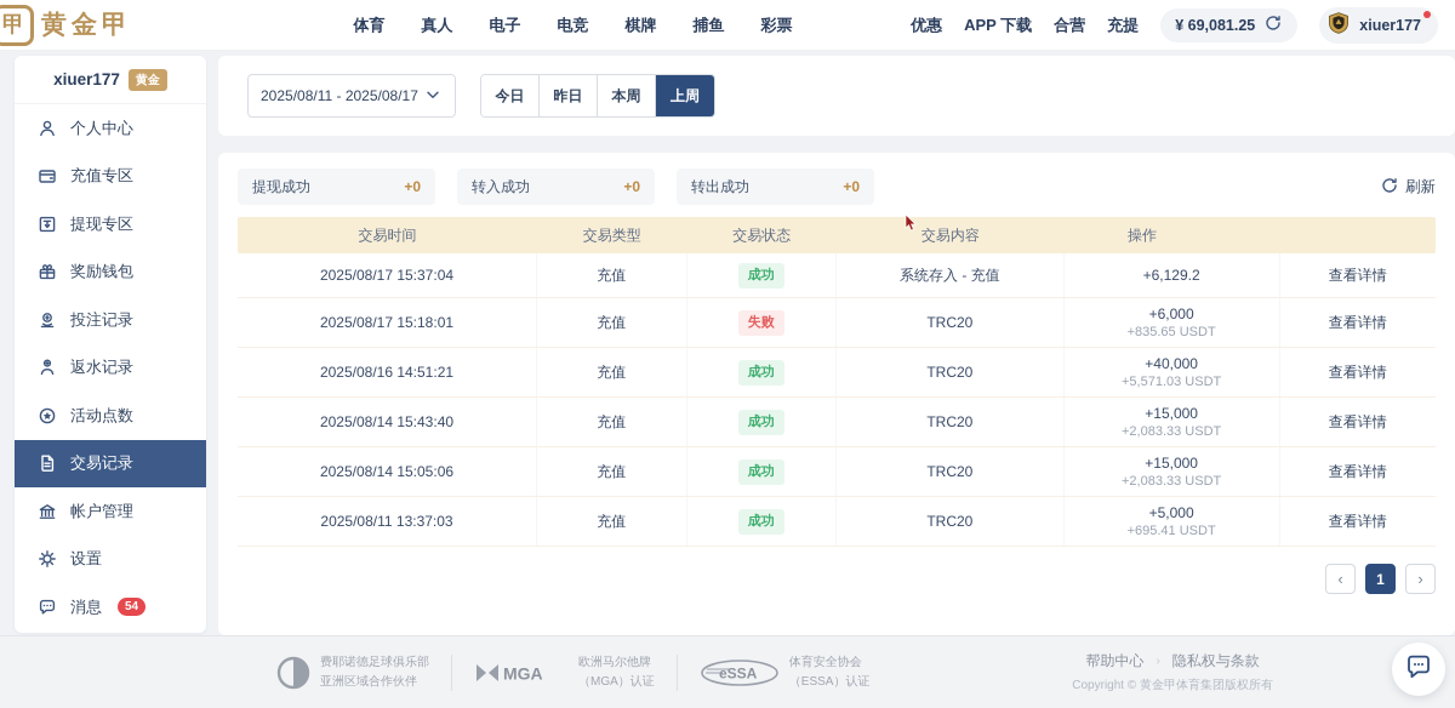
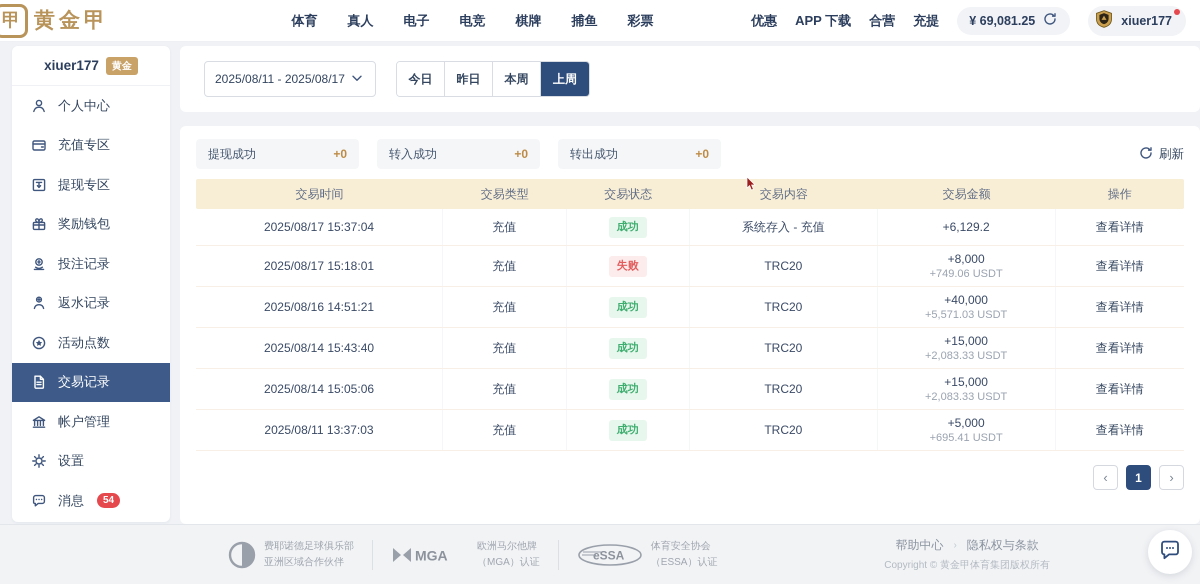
  甲
  黄金甲
  体育
  真人
  电子
  电竞
  棋牌
  捕鱼
  彩票
  优惠
  APP 下载
  合营
  充提
  ¥ 69,081.25
  xiuer177
  xiuer177
  黄金
  个人中心
  充值专区
  提现专区
  奖励钱包
  投注记录
  返水记录
  活动点数
  交易记录
  帐户管理
  设置
  消息
  54
  2025/08/11 - 2025/08/17
  今日
  昨日
  本周
  上周
  提现成功
  +0
  转入成功
  +0
  转出成功
  +0
  刷新
  交易时间
  交易类型
  交易状态
  交易内容
+ 交易金额
  操作
  2025/08/17 15:37:04
  充值
  成功
  系统存入 - 充值
  +6,129.2
  查看详情
  2025/08/17 15:18:01
  充值
  失败
  TRC20
- +6,000
+ +8,000
- +835.65 USDT
+ +749.06 USDT
  查看详情
  2025/08/16 14:51:21
  充值
  成功
  TRC20
  +40,000
  +5,571.03 USDT
  查看详情
  2025/08/14 15:43:40
  充值
  成功
  TRC20
  +15,000
  +2,083.33 USDT
  查看详情
  2025/08/14 15:05:06
  充值
  成功
  TRC20
  +15,000
  +2,083.33 USDT
  查看详情
  2025/08/11 13:37:03
  充值
  成功
  TRC20
  +5,000
  +695.41 USDT
  查看详情
  ‹
  1
  ›
  费耶诺德足球俱乐部
  亚洲区域合作伙伴
  MGA
  欧洲马尔他牌
  （MGA）认证
  eSSA
  体育安全协会
  （ESSA）认证
  帮助中心
  ›
  隐私权与条款
  Copyright © 黄金甲体育集团版权所有
